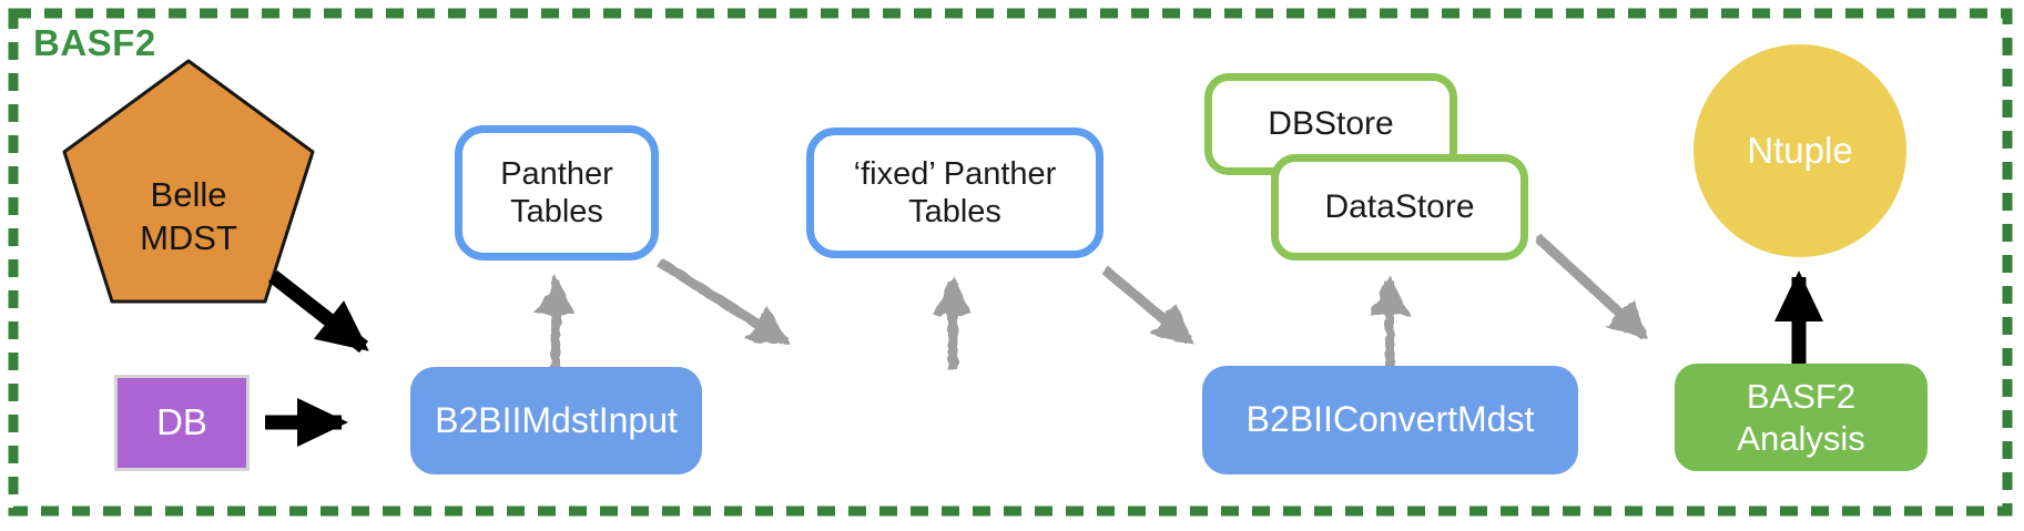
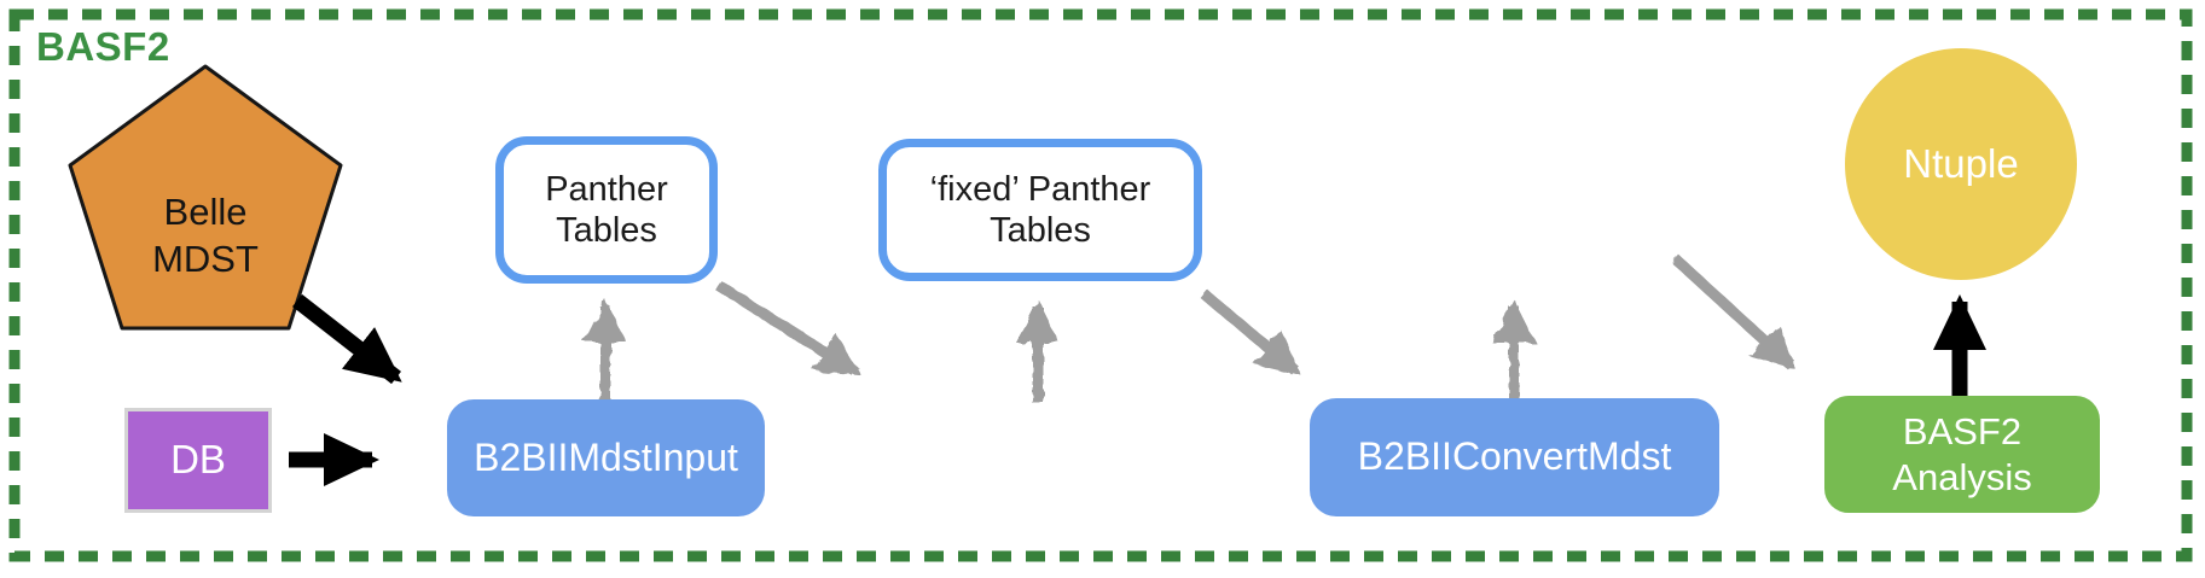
  BASF2
  Belle
  MDST
  DB
  B2BIIMdstInput
  Panther
  Tables
  ‘fixed’ Panther
  Tables
  B2BIIConvertMdst
- DBStore
- DataStore
  Ntuple
  BASF2
  Analysis
